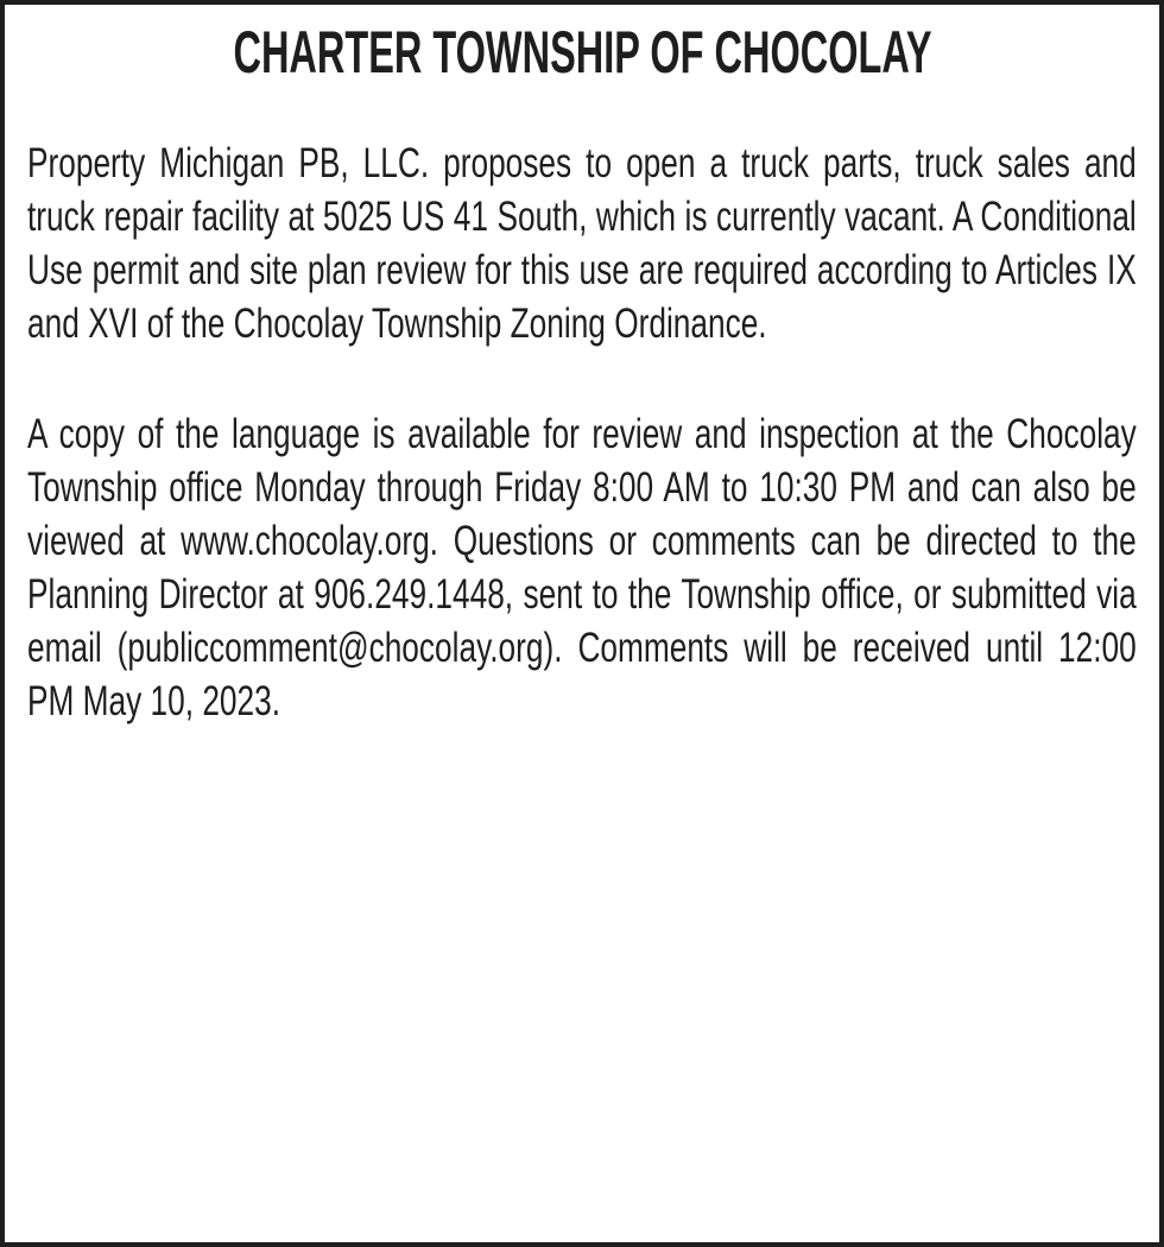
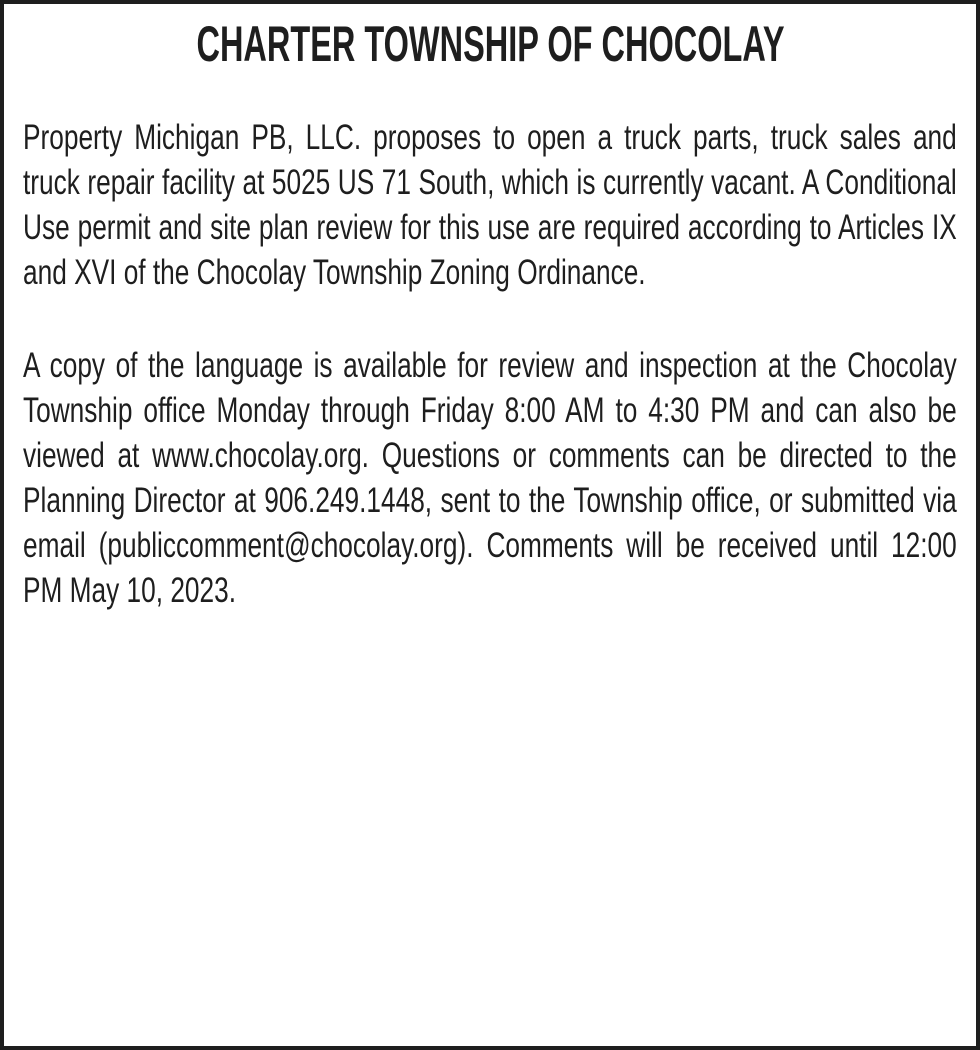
  CHARTER TOWNSHIP OF CHOCOLAY
- Property Michigan PB, LLC. proposes to open a truck parts, truck sales and truck repair facility at 5025 US 41 South, which is currently vacant. A Conditional Use permit and site plan review for this use are required according to Articles IX and XVI of the Chocolay Township Zoning Ordinance.
+ Property Michigan PB, LLC. proposes to open a truck parts, truck sales and truck repair facility at 5025 US 71 South, which is currently vacant. A Conditional Use permit and site plan review for this use are required according to Articles IX and XVI of the Chocolay Township Zoning Ordinance.
- A copy of the language is available for review and inspection at the Chocolay Township office Monday through Friday 8:00 AM to 10:30 PM and can also be viewed at www.chocolay.org. Questions or comments can be directed to the Planning Director at 906.249.1448, sent to the Township office, or submitted via email (publiccomment@chocolay.org). Comments will be received until 12:00 PM May 10, 2023.
+ A copy of the language is available for review and inspection at the Chocolay Township office Monday through Friday 8:00 AM to 4:30 PM and can also be viewed at www.chocolay.org. Questions or comments can be directed to the Planning Director at 906.249.1448, sent to the Township office, or submitted via email (publiccomment@chocolay.org). Comments will be received until 12:00 PM May 10, 2023.
